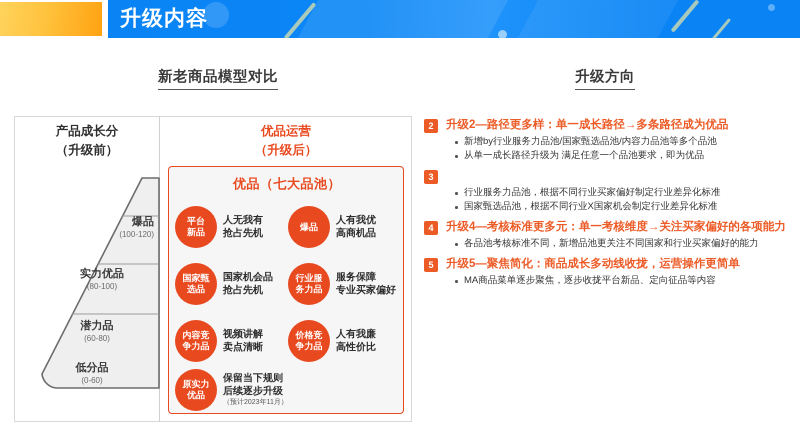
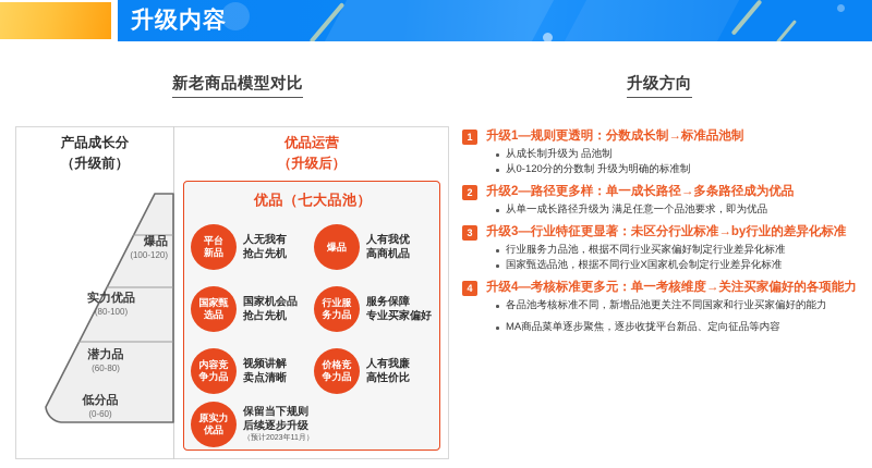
  升级内容
  新老商品模型对比
  升级方向
  产品成长分
  （升级前）
  爆品
  (100-120)
  实力优品
  (80-100)
  潜力品
  (60-80)
  低分品
  (0-60)
  优品运营
  （升级后）
  优品（七大品池）
  平台
  新品
  人无我有
  抢占先机
  爆品
  人有我优
  高商机品
  国家甄
  选品
  国家机会品
  抢占先机
  行业服
  务力品
  服务保障
  专业买家偏好
  内容竞
  争力品
  视频讲解
  卖点清晰
  价格竞
  争力品
  人有我廉
  高性价比
  原实力
  优品
  保留当下规则
  后续逐步升级
+ 1
+ 升级1—规则更透明：分数成长制→标准品池制
+ 从成长制升级为 品池制
+ 从0-120分的分数制 升级为明确的标准制
  2
  升级2—路径更多样：单一成长路径→多条路径成为优品
- 新增by行业服务力品池/国家甄选品池/内容力品池等多个品池
  从单一成长路径升级为 满足任意一个品池要求，即为优品
  3
+ 升级3—行业特征更显著：未区分行业标准→by行业的差异化标准
  行业服务力品池，根据不同行业买家偏好制定行业差异化标准
  国家甄选品池，根据不同行业X国家机会制定行业差异化标准
  4
  升级4—考核标准更多元：单一考核维度→关注买家偏好的各项能力
  各品池考核标准不同，新增品池更关注不同国家和行业买家偏好的能力
- 5
- 升级5—聚焦简化：商品成长多动线收拢，运营操作更简单
  MA商品菜单逐步聚焦，逐步收拢平台新品、定向征品等内容
